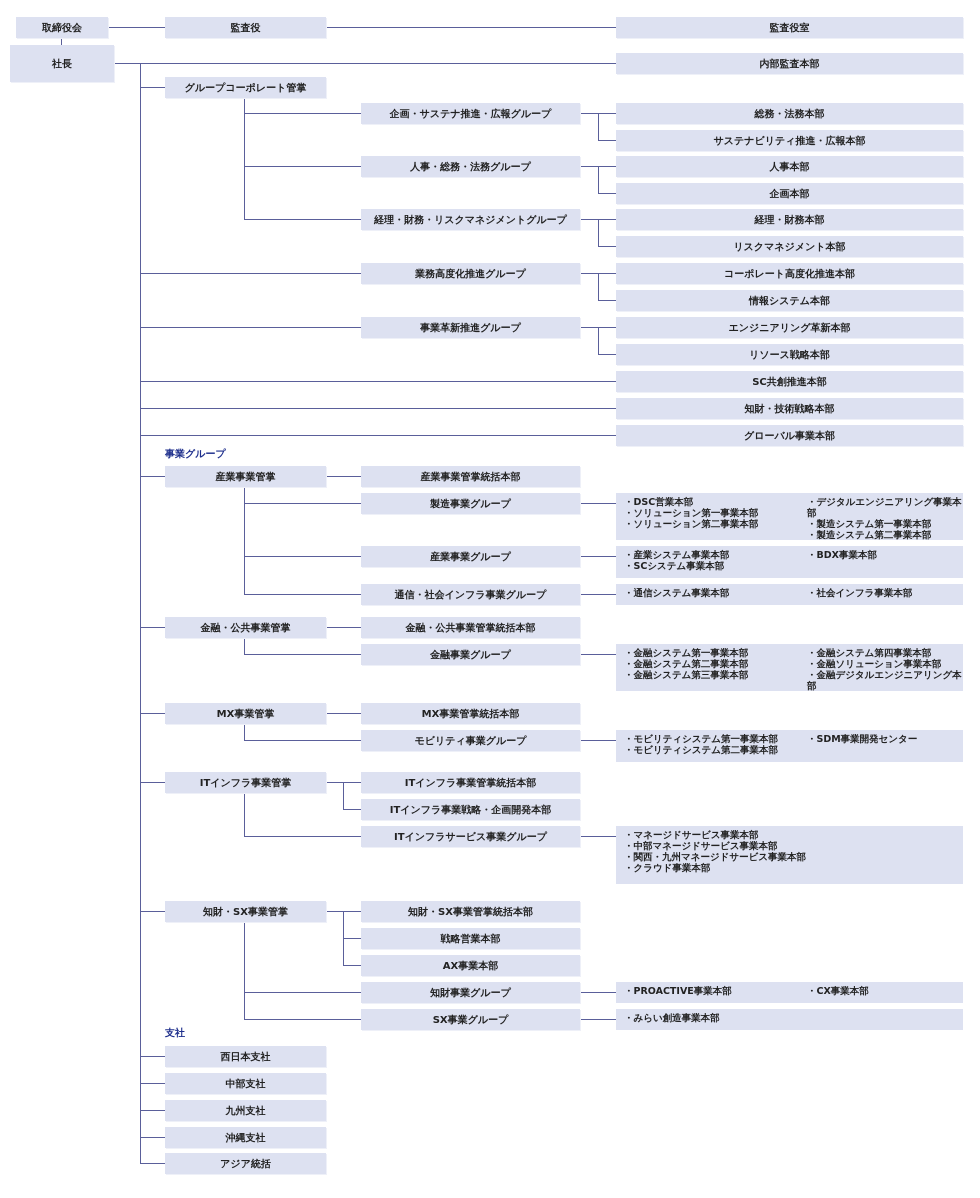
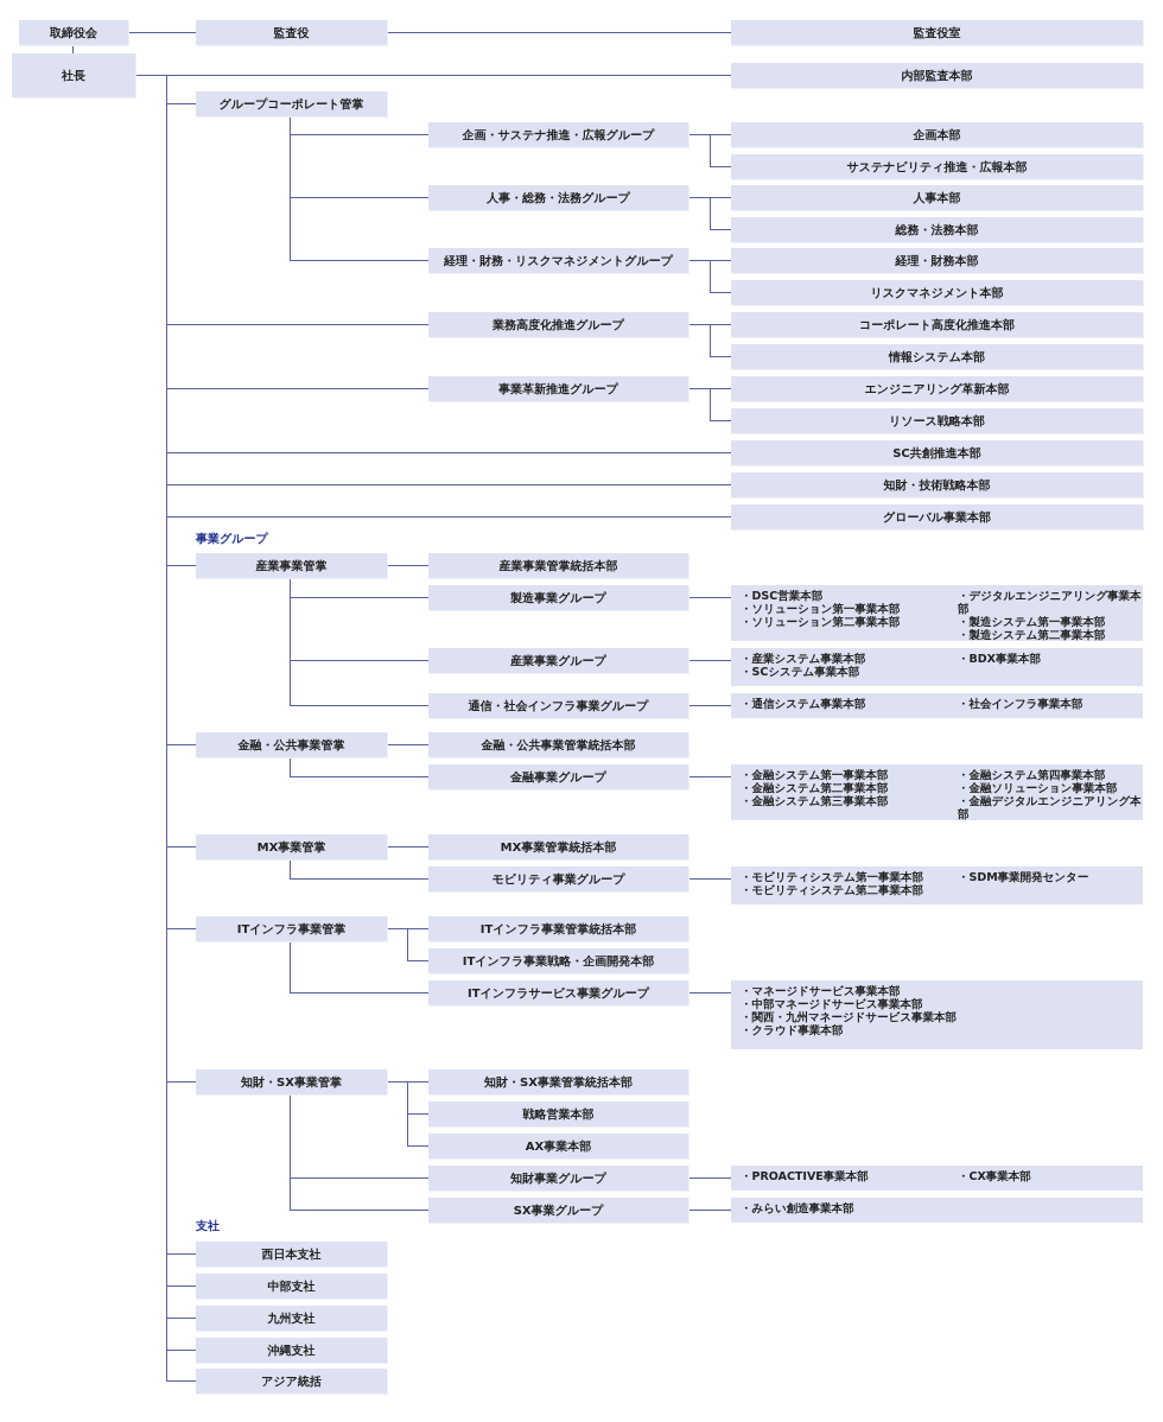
  取締役会
  社長
  監査役
  監査役室
  内部監査本部
  グループコーポレート管掌
  企画・サステナ推進・広報グループ
  人事・総務・法務グループ
  経理・財務・リスクマネジメントグループ
- 総務・法務本部
+ 企画本部
  サステナビリティ推進・広報本部
  人事本部
- 企画本部
+ 総務・法務本部
  経理・財務本部
  リスクマネジメント本部
  業務高度化推進グループ
  コーポレート高度化推進本部
  情報システム本部
  事業革新推進グループ
  エンジニアリング革新本部
  リソース戦略本部
  SC共創推進本部
  知財・技術戦略本部
  グローバル事業本部
  事業グループ
  産業事業管掌
  産業事業管掌統括本部
  製造事業グループ
  産業事業グループ
  通信・社会インフラ事業グループ
  ・DSC営業本部
  ・ソリューション第一事業本部
  ・ソリューション第二事業本部
  ・デジタルエンジニアリング事業本部
  ・製造システム第一事業本部
  ・製造システム第二事業本部
  ・産業システム事業本部
  ・SCシステム事業本部
  ・BDX事業本部
  ・通信システム事業本部
  ・社会インフラ事業本部
  金融・公共事業管掌
  金融・公共事業管掌統括本部
  金融事業グループ
  ・金融システム第一事業本部
  ・金融システム第二事業本部
  ・金融システム第三事業本部
  ・金融システム第四事業本部
  ・金融ソリューション事業本部
  ・金融デジタルエンジニアリング本部
  MX事業管掌
  MX事業管掌統括本部
  モビリティ事業グループ
  ・モビリティシステム第一事業本部
  ・モビリティシステム第二事業本部
  ・SDM事業開発センター
  ITインフラ事業管掌
  ITインフラ事業管掌統括本部
  ITインフラ事業戦略・企画開発本部
  ITインフラサービス事業グループ
  ・マネージドサービス事業本部
  ・中部マネージドサービス事業本部
  ・関西・九州マネージドサービス事業本部
  ・クラウド事業本部
  知財・SX事業管掌
  知財・SX事業管掌統括本部
  戦略営業本部
  AX事業本部
  知財事業グループ
  SX事業グループ
  ・PROACTIVE事業本部
  ・CX事業本部
  ・みらい創造事業本部
  支社
  西日本支社
  中部支社
  九州支社
  沖縄支社
  アジア統括
